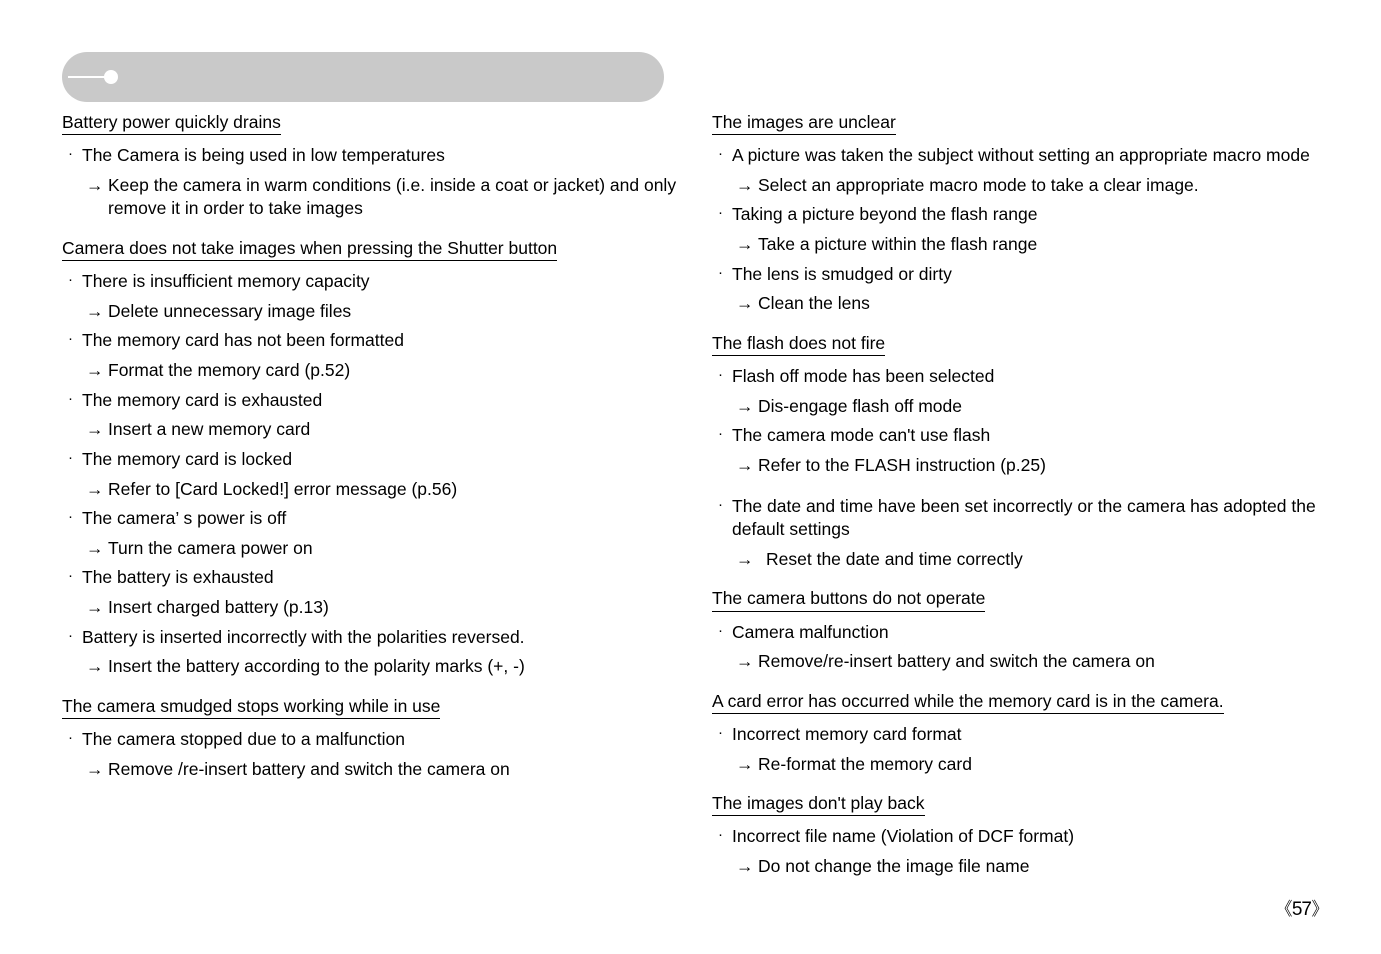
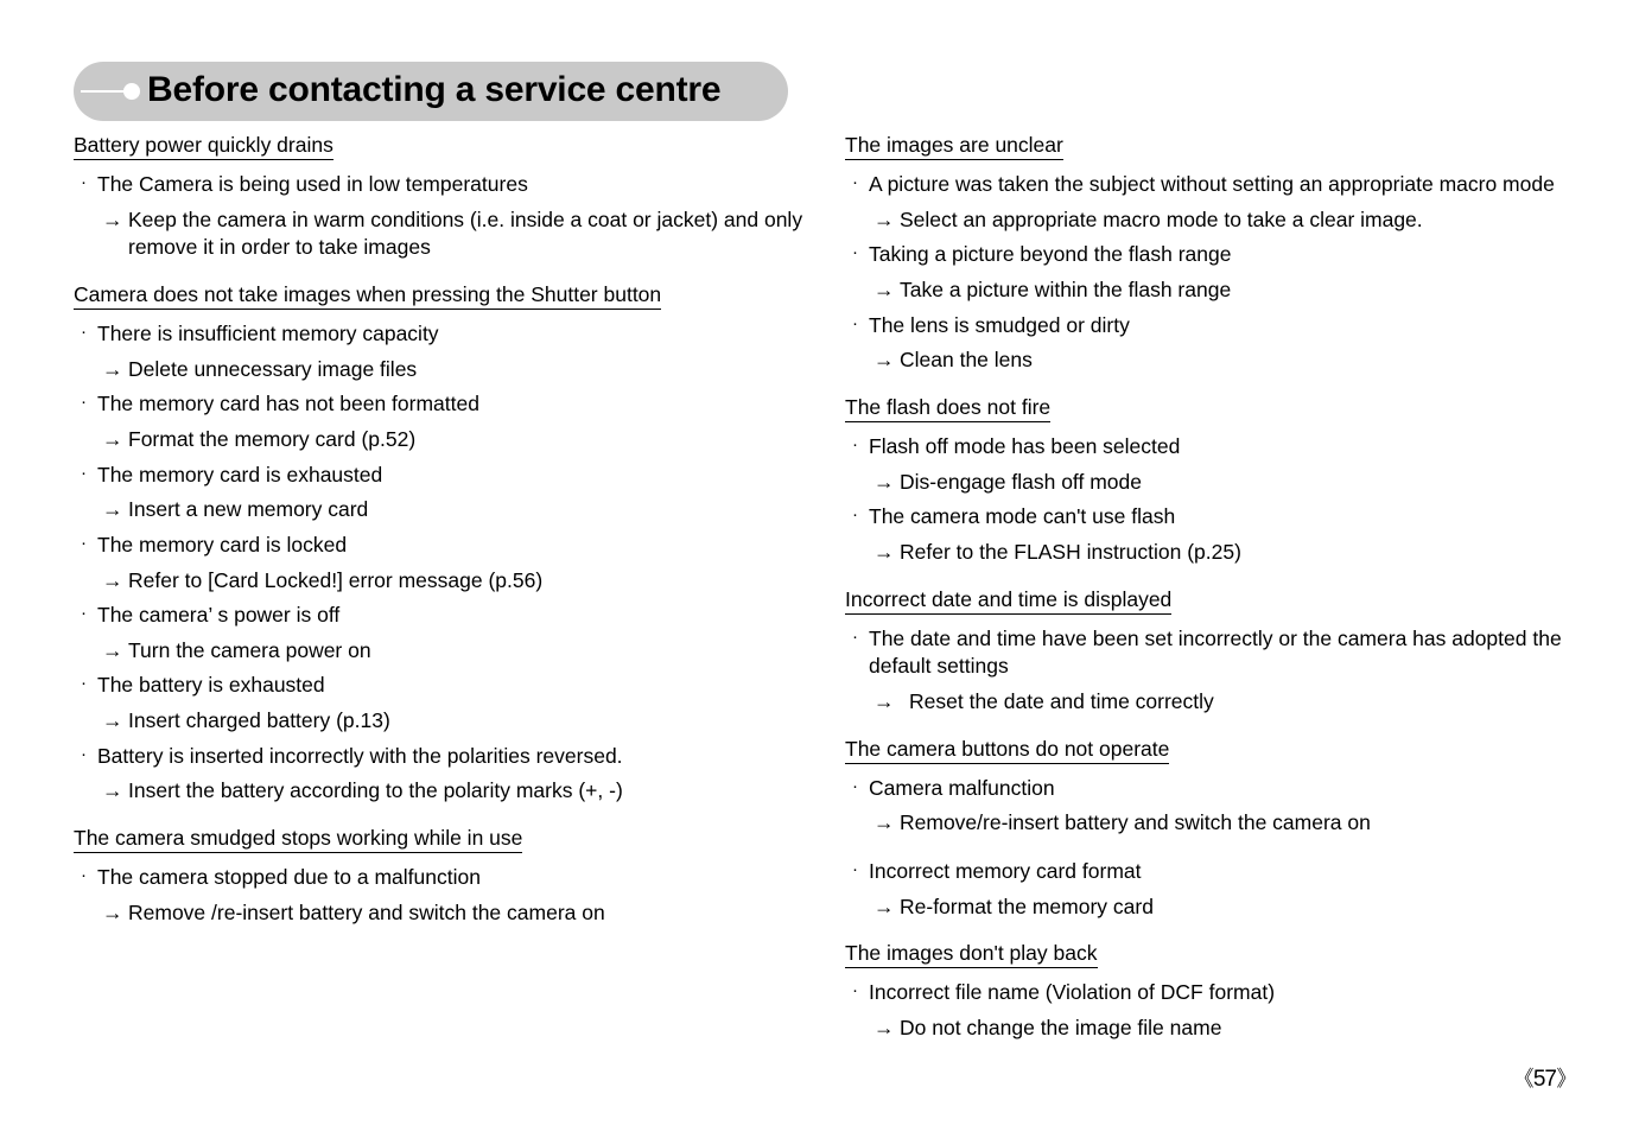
+ Before contacting a service centre
  Battery power quickly drains
  ·
  The Camera is being used in low temperatures
  →
  Keep the camera in warm conditions (i.e. inside a coat or jacket) and only remove it in order to take images
  Camera does not take images when pressing the Shutter button
  ·
  There is insufficient memory capacity
  →
  Delete unnecessary image files
  ·
  The memory card has not been formatted
  →
  Format the memory card (p.52)
  ·
  The memory card is exhausted
  →
  Insert a new memory card
  ·
  The memory card is locked
  →
  Refer to [Card Locked!] error message (p.56)
  ·
  The camera’ s power is off
  →
  Turn the camera power on
  ·
  The battery is exhausted
  →
  Insert charged battery (p.13)
  ·
  Battery is inserted incorrectly with the polarities reversed.
  →
  Insert the battery according to the polarity marks (+, -)
  The camera smudged stops working while in use
  ·
  The camera stopped due to a malfunction
  →
  Remove /re-insert battery and switch the camera on
  The images are unclear
  ·
  A picture was taken the subject without setting an appropriate macro mode
  →
  Select an appropriate macro mode to take a clear image.
  ·
  Taking a picture beyond the flash range
  →
  Take a picture within the flash range
  ·
  The lens is smudged or dirty
  →
  Clean the lens
  The flash does not fire
  ·
  Flash off mode has been selected
  →
  Dis-engage flash off mode
  ·
  The camera mode can't use flash
  →
  Refer to the FLASH instruction (p.25)
+ Incorrect date and time is displayed
  ·
  The date and time have been set incorrectly or the camera has adopted the default settings
  →
  Reset the date and time correctly
  The camera buttons do not operate
  ·
  Camera malfunction
  →
  Remove/re-insert battery and switch the camera on
- A card error has occurred while the memory card is in the camera.
  ·
  Incorrect memory card format
  →
  Re-format the memory card
  The images don't play back
  ·
  Incorrect file name (Violation of DCF format)
  →
  Do not change the image file name
  《57》
